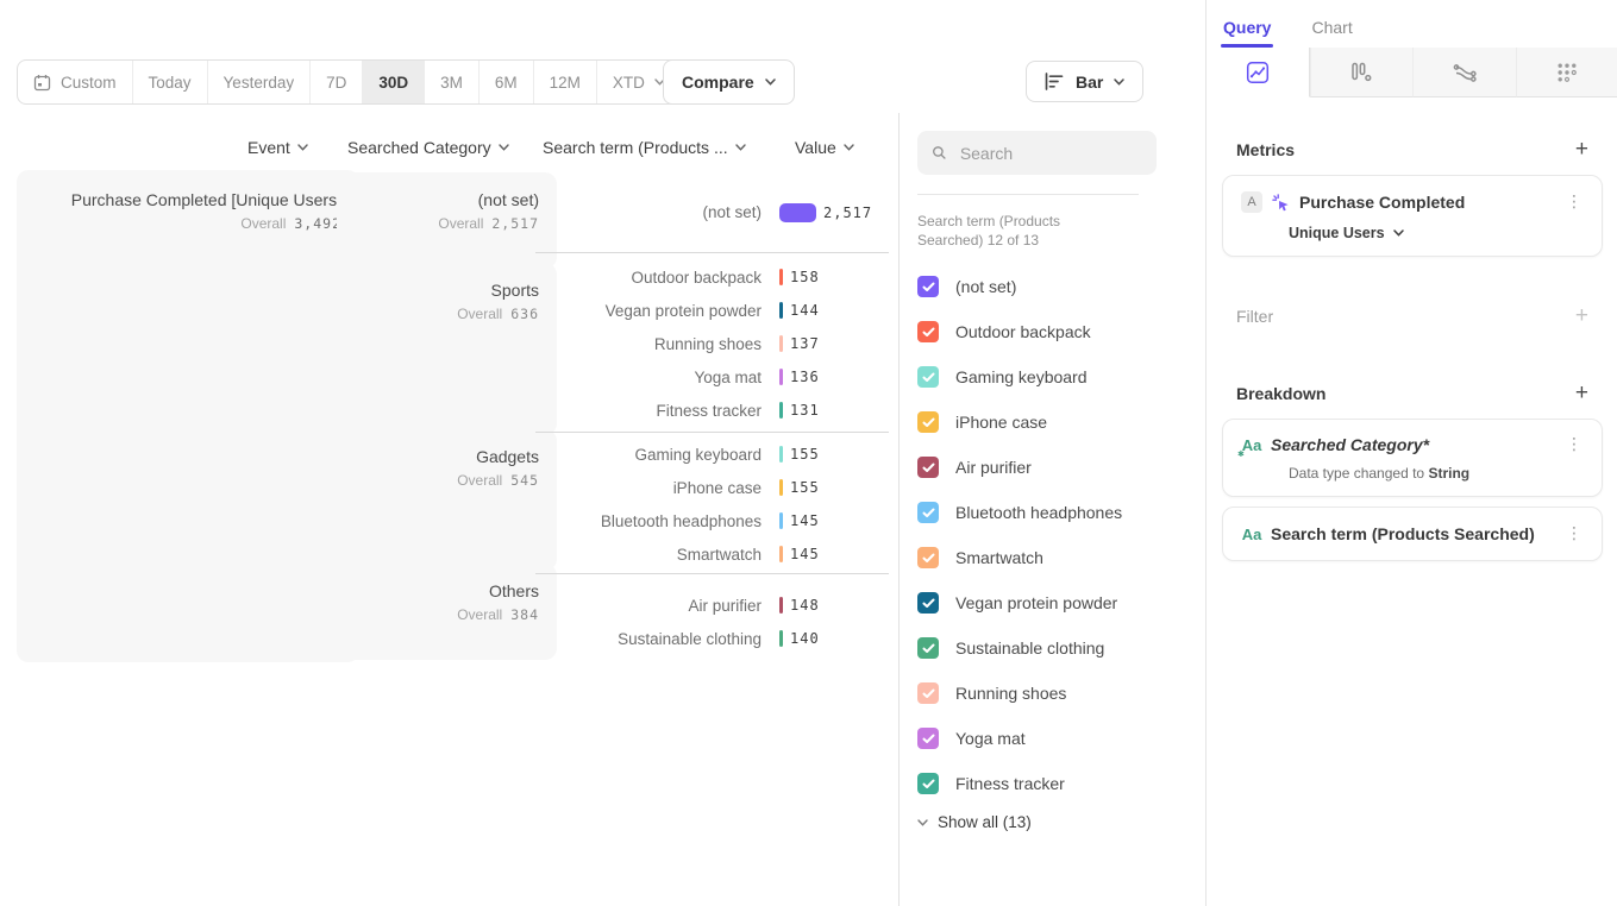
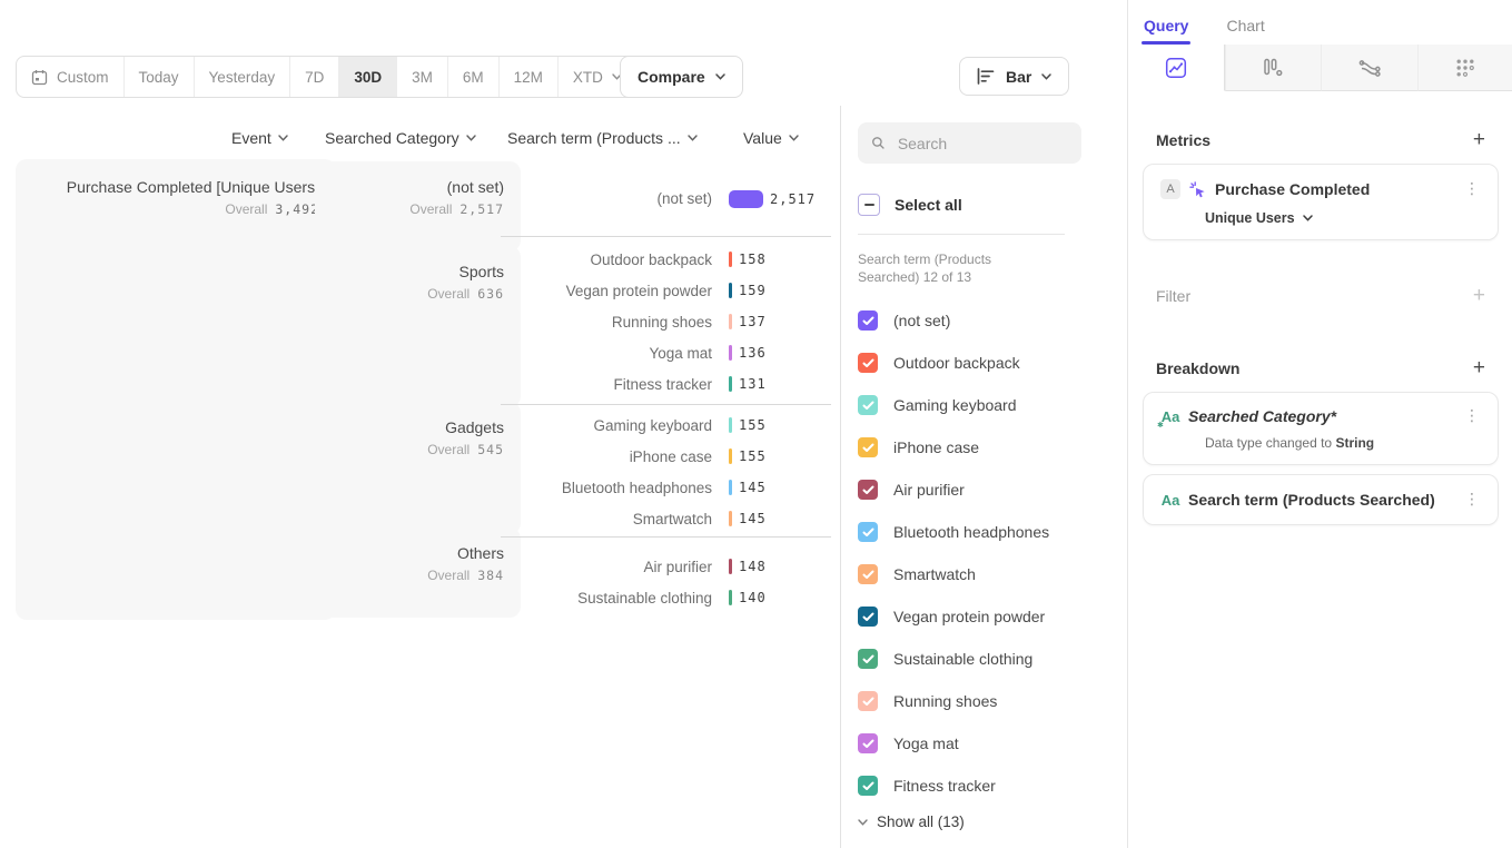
  Custom
  Today
  Yesterday
  7D
  30D
  3M
  6M
  12M
  XTD
  Compare
  Bar
  Event
  Searched Category
  Search term (Products ...
  Value
  Purchase Completed [Unique Users
  Overall 3,49
  (not set)
  Overall 2,517
  Sports
  Overall 636
  Gadgets
  Overall 545
  Others
  Overall 384
  (not set)
  2,517
  Outdoor backpack
  158
  Vegan protein powder
- 144
+ 159
  Running shoes
  137
  Yoga mat
  136
  Fitness tracker
  131
  Gaming keyboard
  155
  iPhone case
  155
  Bluetooth headphones
  145
  Smartwatch
  145
  Air purifier
  148
  Sustainable clothing
  140
  Search
+ Select all
  Search term (Products Searched) 12 of 13
  (not set)
  Outdoor backpack
  Gaming keyboard
  iPhone case
  Air purifier
  Bluetooth headphones
  Smartwatch
  Vegan protein powder
  Sustainable clothing
  Running shoes
  Yoga mat
  Fitness tracker
  Show all (13)
  Query
  Chart
  Metrics
  +
  A
  Purchase Completed
  ⋮
  Unique Users
  Filter
  +
  Breakdown
  +
  Aa
  Searched Category*
  ⋮
  Data type changed to String
  Aa
  Search term (Products Searched)
  ⋮
